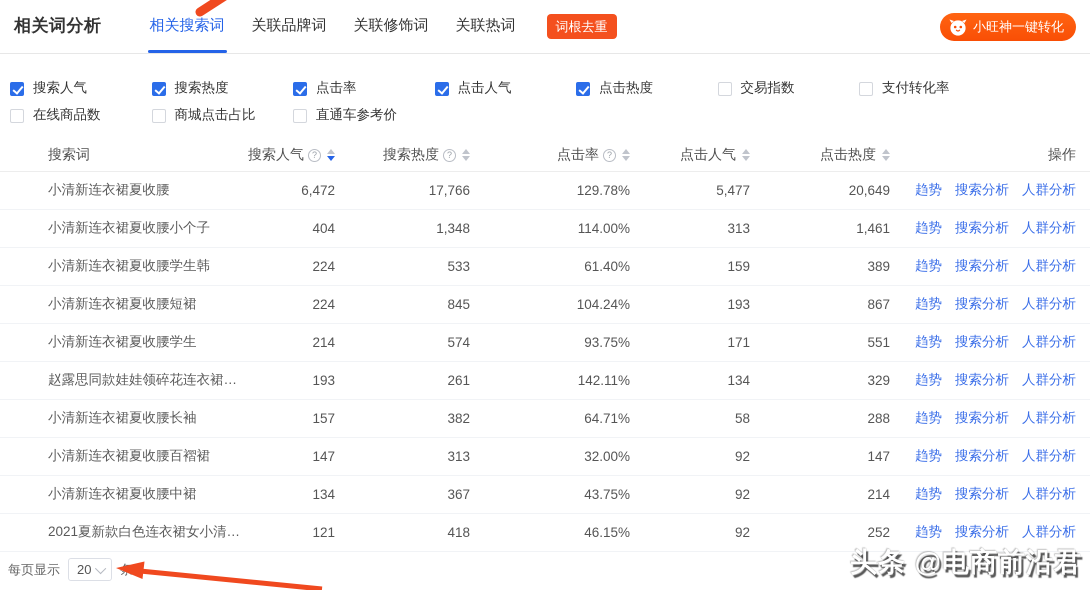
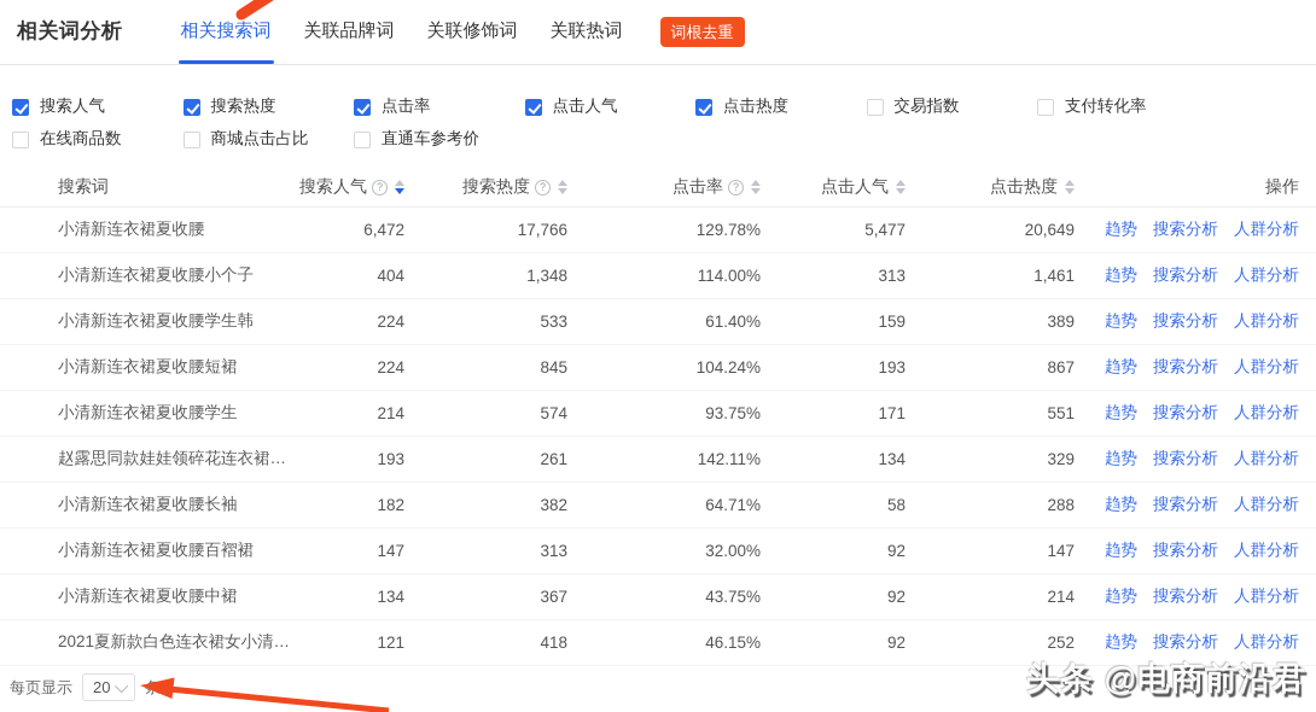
  相关词分析
  相关搜索词
  关联品牌词
  关联修饰词
  关联热词
  词根去重
- 小旺神一键转化
  搜索人气
  搜索热度
  点击率
  点击人气
  点击热度
  交易指数
  支付转化率
  在线商品数
  商城点击占比
  直通车参考价
  搜索词
  搜索人气
  ?
  搜索热度
  ?
  点击率
  ?
  点击人气
  点击热度
  操作
  小清新连衣裙夏收腰
  6,472
  17,766
  129.78%
  5,477
  20,649
  趋势
  搜索分析
  人群分析
  小清新连衣裙夏收腰小个子
  404
  1,348
  114.00%
  313
  1,461
  趋势
  搜索分析
  人群分析
  小清新连衣裙夏收腰学生韩
  224
  533
  61.40%
  159
  389
  趋势
  搜索分析
  人群分析
  小清新连衣裙夏收腰短裙
  224
  845
  104.24%
  193
  867
  趋势
  搜索分析
  人群分析
  小清新连衣裙夏收腰学生
  214
  574
  93.75%
  171
  551
  趋势
  搜索分析
  人群分析
  赵露思同款娃娃领碎花连衣裙女夏
  193
  261
  142.11%
  134
  329
  趋势
  搜索分析
  人群分析
  小清新连衣裙夏收腰长袖
- 157
+ 182
  382
  64.71%
  58
  288
  趋势
  搜索分析
  人群分析
  小清新连衣裙夏收腰百褶裙
  147
  313
  32.00%
  92
  147
  趋势
  搜索分析
  人群分析
  小清新连衣裙夏收腰中裙
  134
  367
  43.75%
  92
  214
  趋势
  搜索分析
  人群分析
  2021夏新款白色连衣裙女小清新日
  121
  418
  46.15%
  92
  252
  趋势
  搜索分析
  人群分析
  每页显示
  20
  头条 @电商前沿君
